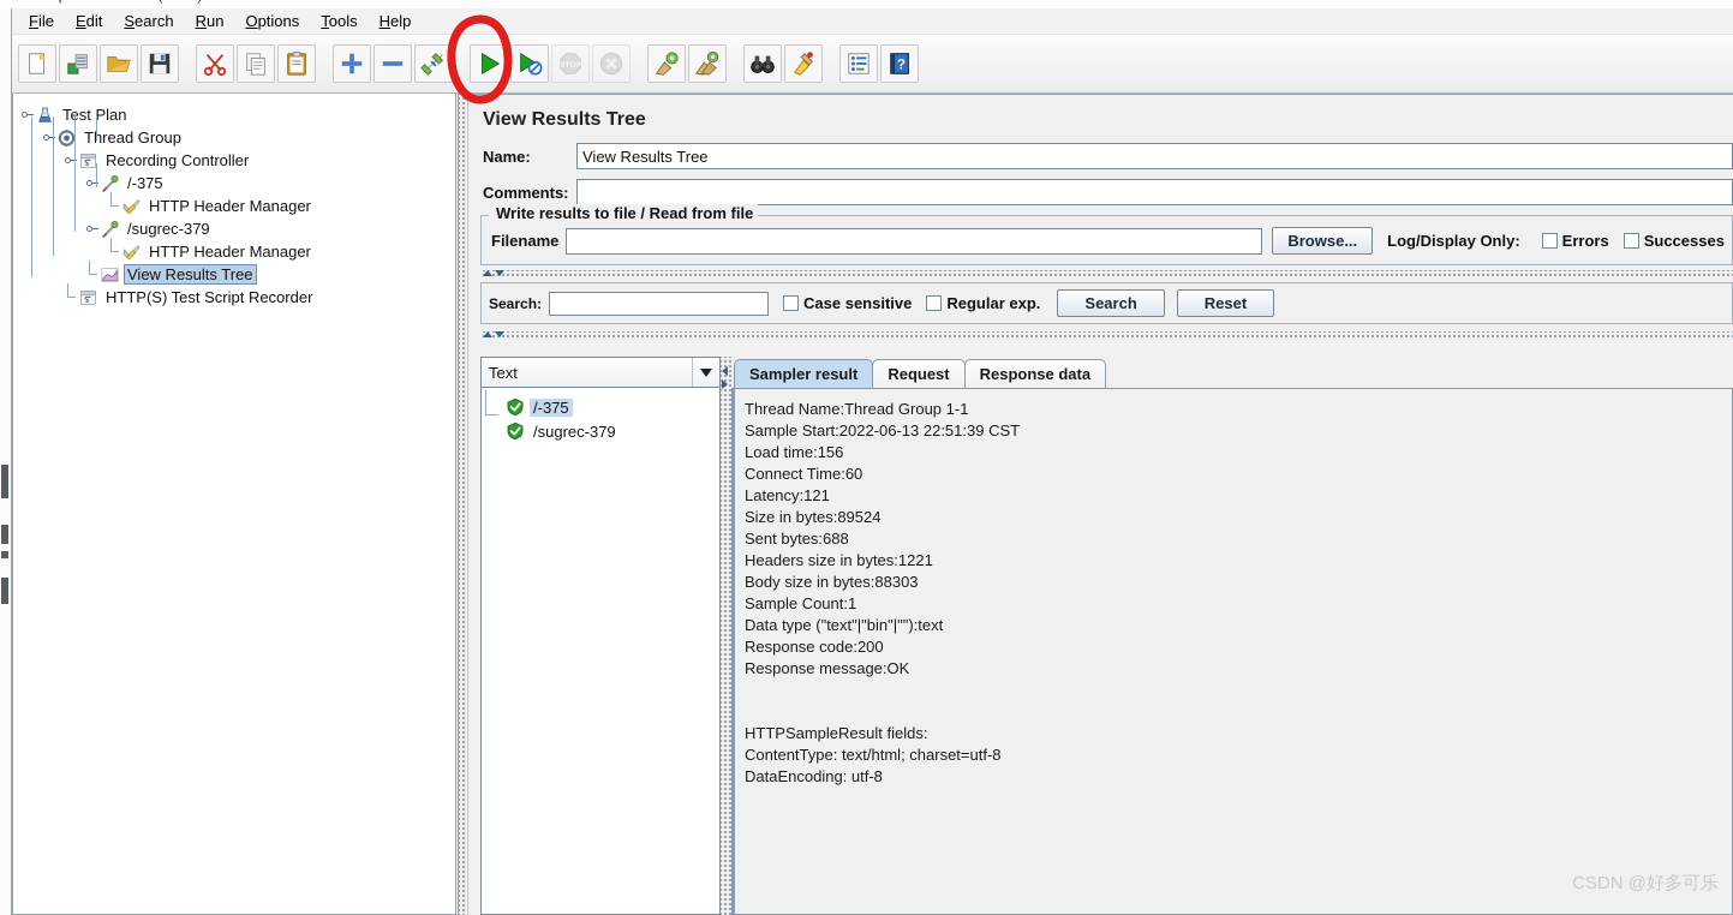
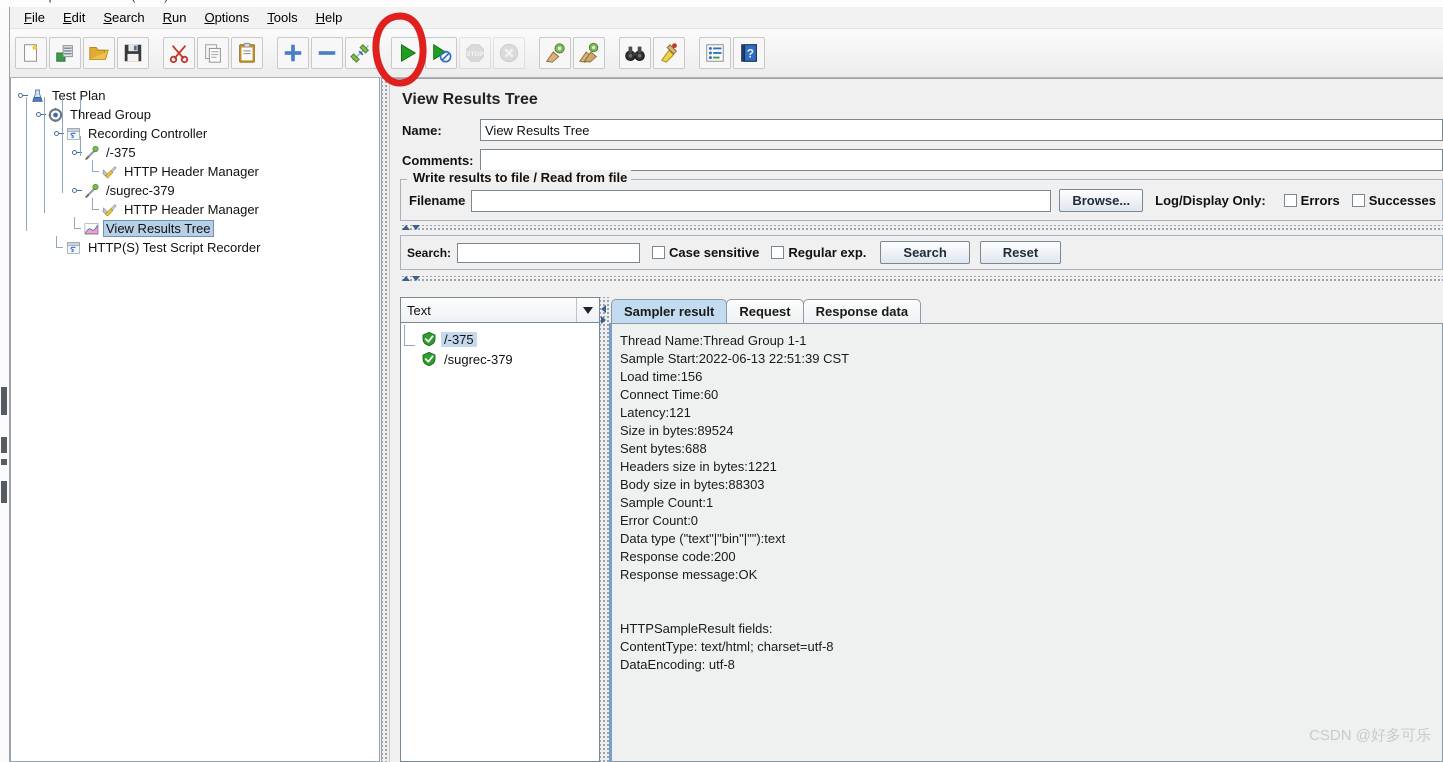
  File
  Edit
  Search
  Run
  Options
  Tools
  Help
  ?
  Test Plan
  Thread Group
  Recording Controller
  /-375
  HTTP Header Manager
  /sugrec-379
  HTTP Header Manager
  View Results Tree
  HTTP(S) Test Script Recorder
  View Results Tree
  Name:
  View Results Tree
  Comments:
  Write results to file / Read from file
  Filename
  Browse...
  Log/Display Only:
  Errors
  Successes
  Search:
  Case sensitive
  Regular exp.
  Search
  Reset
  Text
  /-375
  /sugrec-379
  Sampler result
  Request
  Response data
  Thread Name:Thread Group 1-1
  Sample Start:2022-06-13 22:51:39 CST
  Load time:156
  Connect Time:60
  Latency:121
  Size in bytes:89524
  Sent bytes:688
  Headers size in bytes:1221
  Body size in bytes:88303
  Sample Count:1
+ Error Count:0
  Data type ("text"|"bin"|""):text
  Response code:200
  Response message:OK
  HTTPSampleResult fields:
  ContentType: text/html; charset=utf-8
  DataEncoding: utf-8
  CSDN @好多可乐
